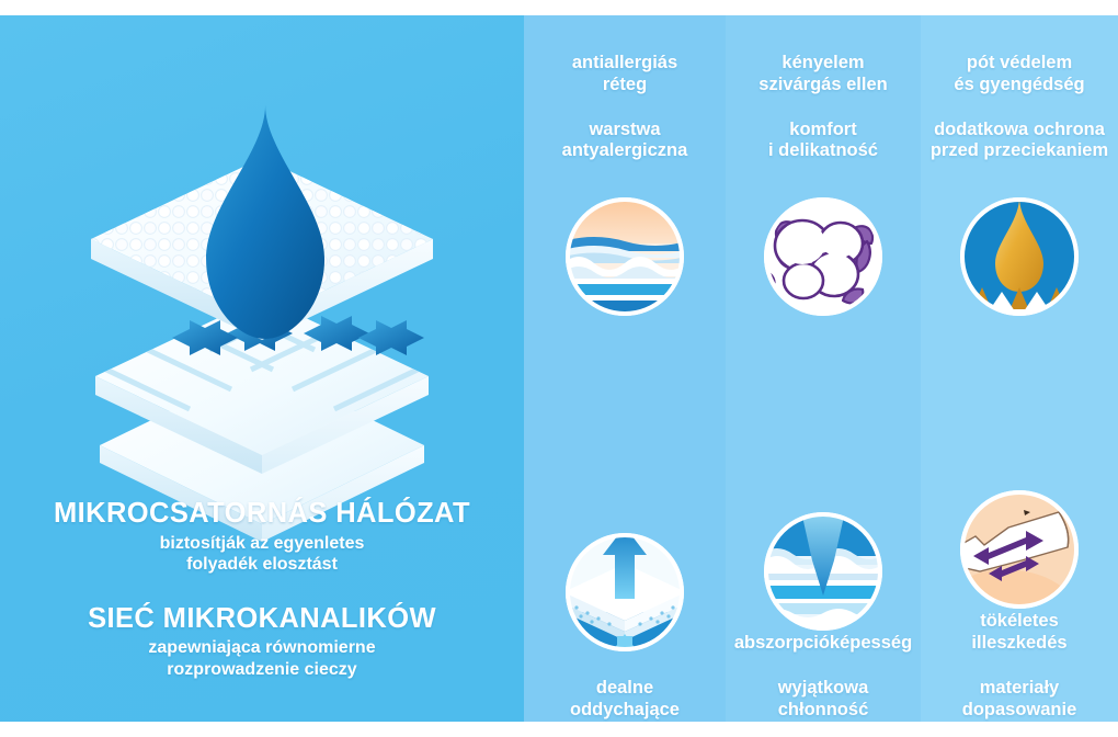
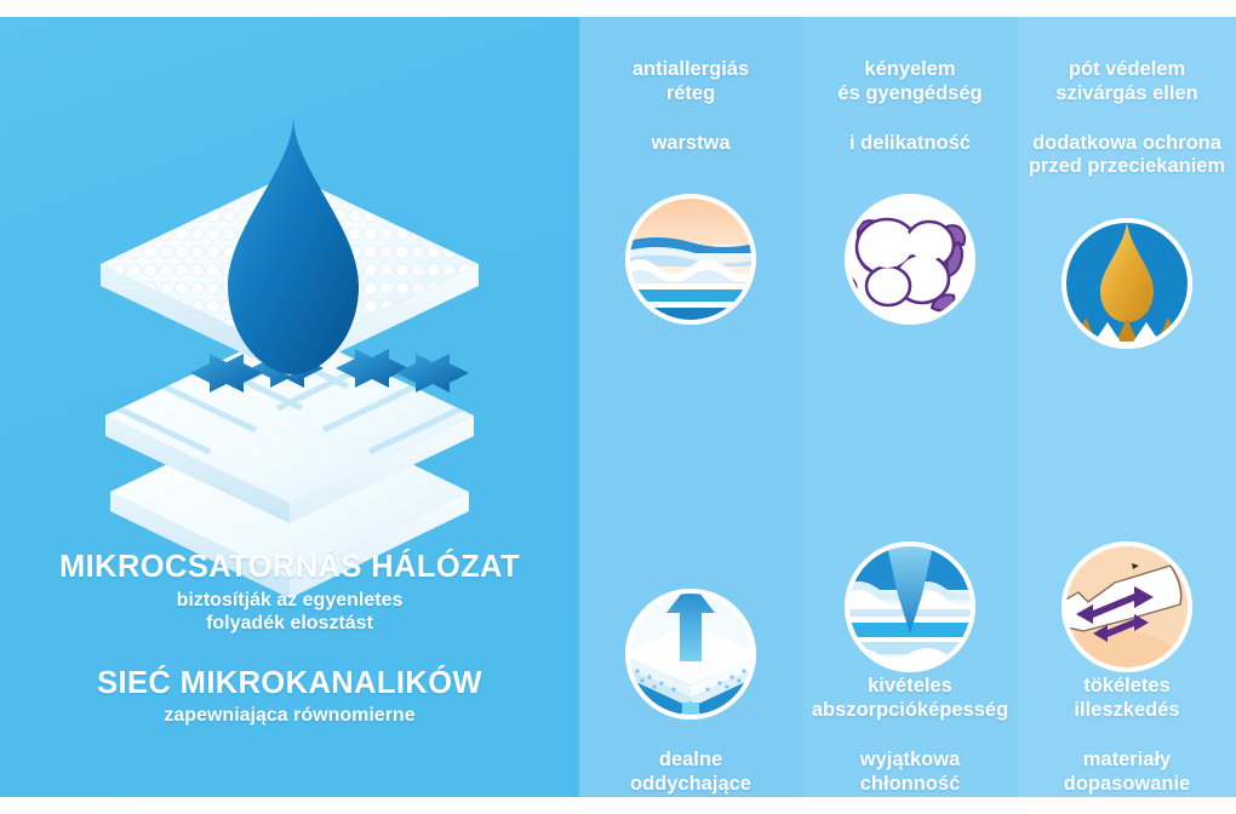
  MIKROCSATORNÁS HÁLÓZAT
  biztosítják az egyenletes
  folyadék elosztást
  SIEĆ MIKROKANALIKÓW
  zapewniająca równomierne
- rozprowadzenie cieczy
  antiallergiás
  réteg
  warstwa
- antyalergiczna
  dealne
  oddychające
  kényelem
- szivárgás ellen
+ és gyengédség
- komfort
  i delikatność
+ kivételes
  abszorpcióképesség
  wyjątkowa
  chłonność
  pót védelem
- és gyengédség
+ szivárgás ellen
  dodatkowa ochrona
  przed przeciekaniem
  tökéletes
  illeszkedés
  materiały
  dopasowanie
